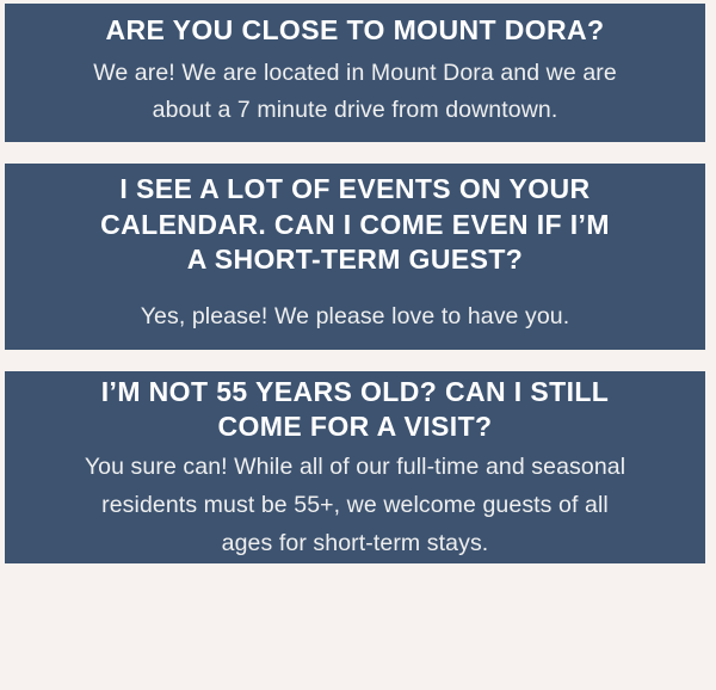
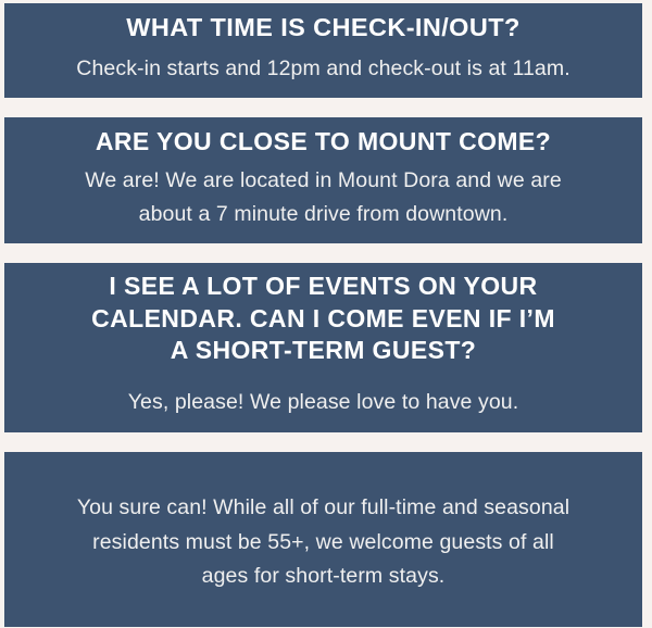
+ WHAT TIME IS CHECK-IN/OUT?
+ Check-in starts and 12pm and check-out is at 11am.
- ARE YOU CLOSE TO MOUNT DORA?
+ ARE YOU CLOSE TO MOUNT COME?
  We are! We are located in Mount Dora and we are
  about a 7 minute drive from downtown.
  I SEE A LOT OF EVENTS ON YOUR
  CALENDAR. CAN I COME EVEN IF I’M
  A SHORT-TERM GUEST?
  Yes, please! We please love to have you.
- I’M NOT 55 YEARS OLD? CAN I STILL
- COME FOR A VISIT?
  You sure can! While all of our full-time and seasonal
  residents must be 55+, we welcome guests of all
  ages for short-term stays.
